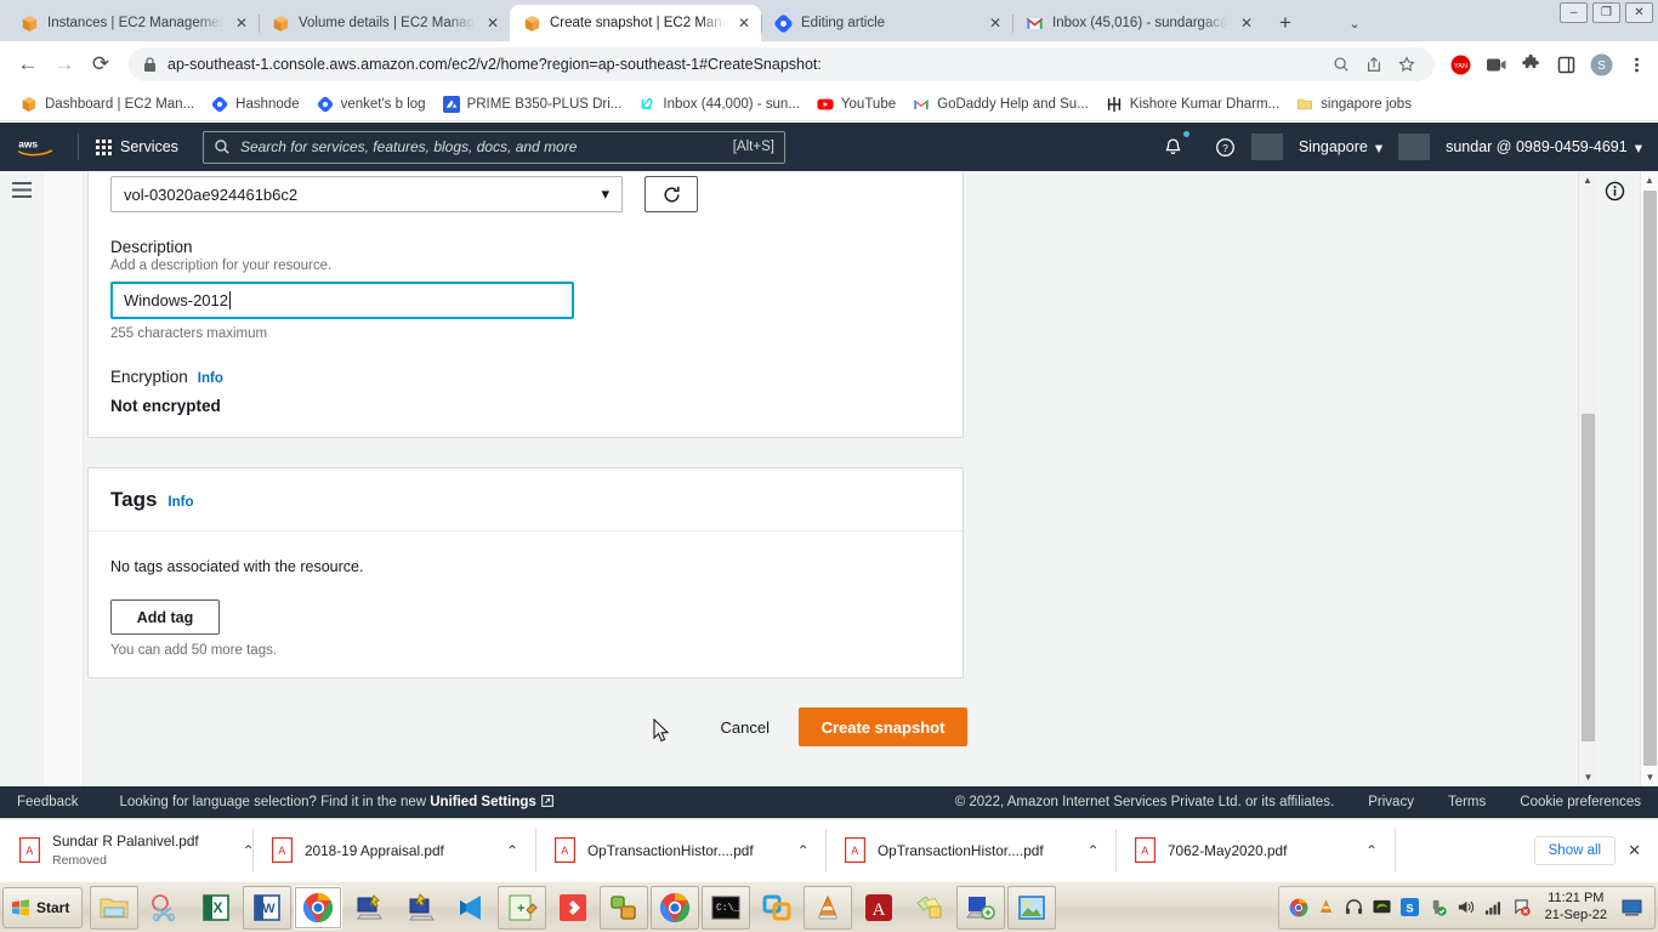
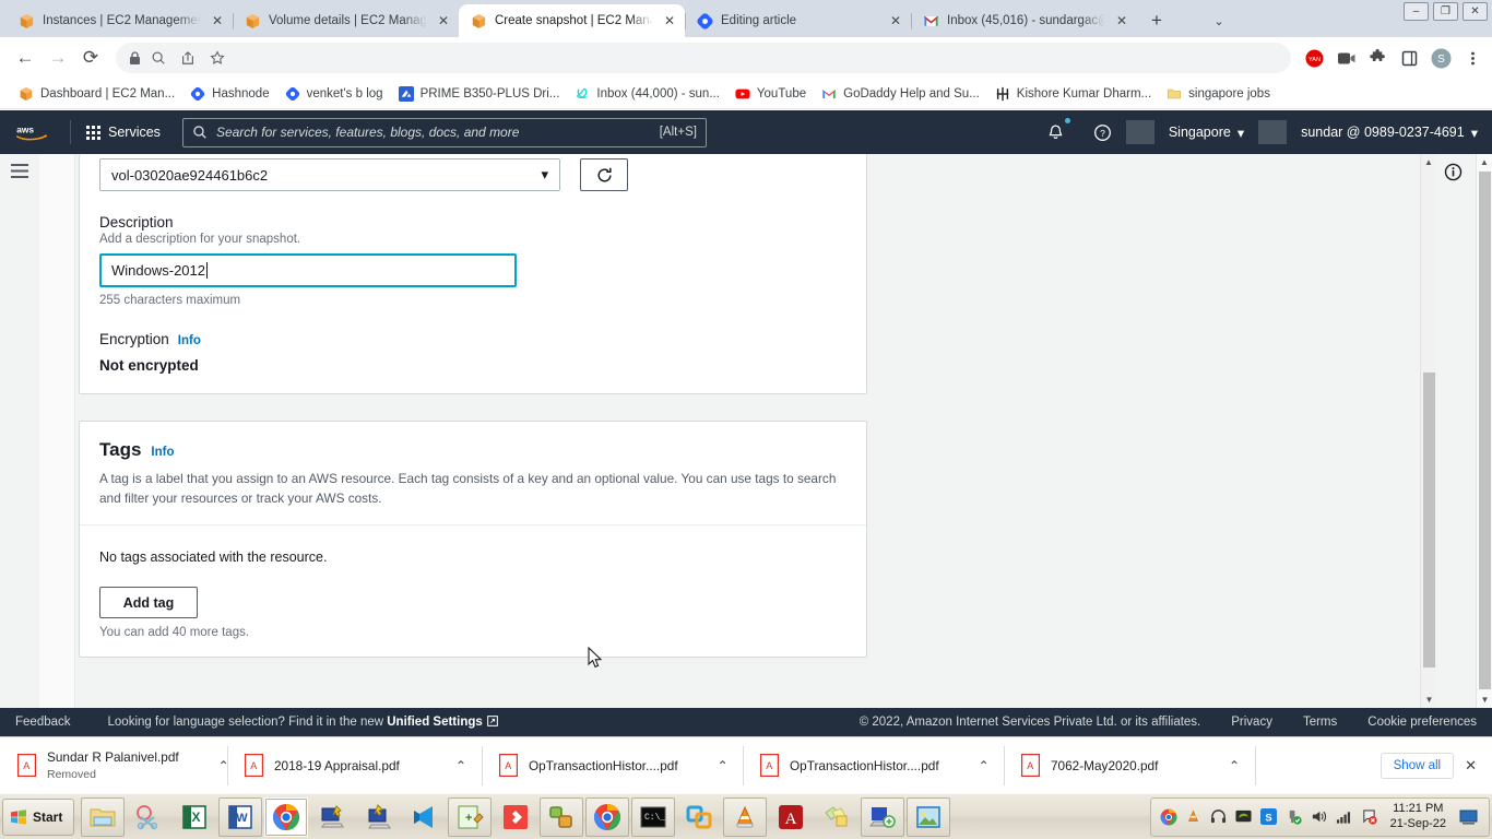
  Instances | EC2 Managemen
  ✕
  Volume details | EC2 Manag
  ✕
  Create snapshot | EC2 Mana
  ✕
  Editing article
  ✕
  Inbox (45,016) - sundargac@
  ✕
  +
  ⌄
  –
  ❐
  ✕
  ←
  →
  ⟳
- ap-southeast-1.console.aws.amazon.com/ec2/v2/home?region=ap-southeast-1#CreateSnapshot:
  S
  Dashboard | EC2 Man...
  Hashnode
  venket's b log
  PRIME B350-PLUS Dri...
  Inbox (44,000) - sun...
  YouTube
  GoDaddy Help and Su...
  Kishore Kumar Dharm...
  singapore jobs
  aws
  Services
  Search for services, features, blogs, docs, and more
  [Alt+S]
  ?
  Singapore
  ▾
- sundar @ 0989-0459-4691
+ sundar @ 0989-0237-4691
  ▾
  vol-03020ae924461b6c2
  ▾
  Description
- Add a description for your resource.
+ Add a description for your snapshot.
  Windows-2012
  255 characters maximum
  Encryption
  Info
  Not encrypted
  Tags
  Info
+ A tag is a label that you assign to an AWS resource. Each tag consists of a key and an optional value. You can use tags to search and filter your resources or track your AWS costs.
  No tags associated with the resource.
  Add tag
- You can add 50 more tags.
+ You can add 40 more tags.
- Cancel
- Create snapshot
  ▲
  ▼
  ▲
  ▼
  Feedback
  Looking for language selection? Find it in the new Unified Settings
  © 2022, Amazon Internet Services Private Ltd. or its affiliates.
  Privacy
  Terms
  Cookie preferences
  A
  Sundar R Palanivel.pdf
  Removed
  ⌃
  A
  2018-19 Appraisal.pdf
  ⌃
  A
  OpTransactionHistor....pdf
  ⌃
  A
  OpTransactionHistor....pdf
  ⌃
  A
  7062-May2020.pdf
  ⌃
  Show all
  ✕
  Start
  X
  W
  +
  C:\_
  A
  S
  11:21 PM
  21-Sep-22
